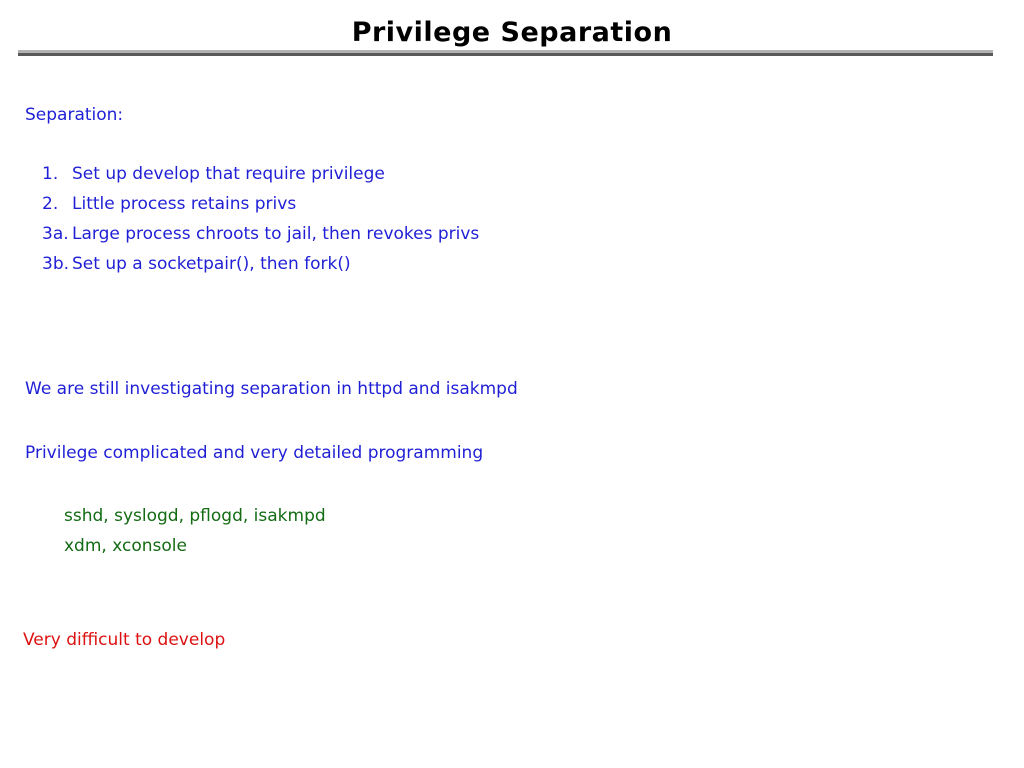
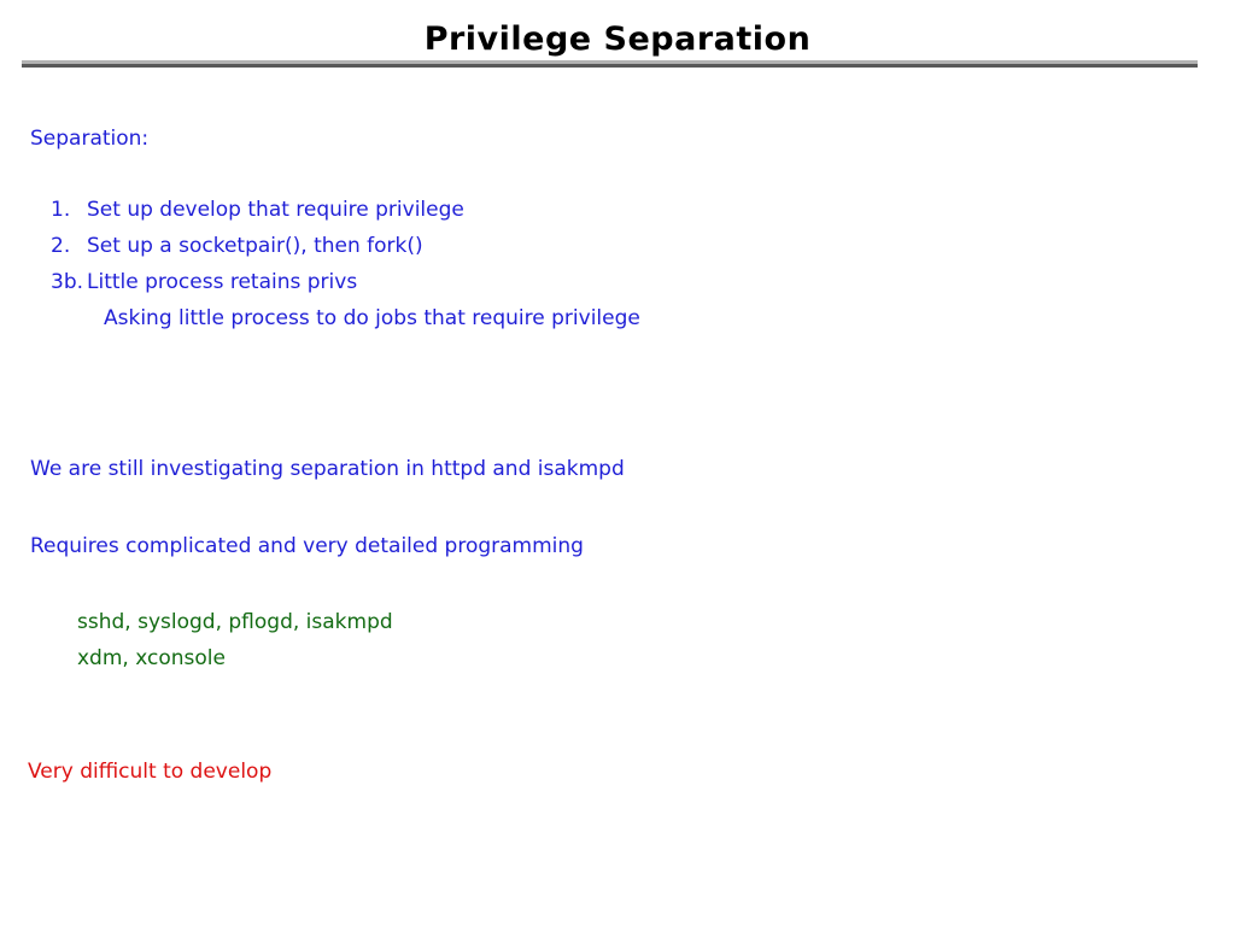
  Privilege Separation
  Separation:
  1. Set up develop that require privilege
- 2. Little process retains privs
+ 2. Set up a socketpair(), then fork()
- 3a. Large process chroots to jail, then revokes privs
- 3b. Set up a socketpair(), then fork()
+ 3b. Little process retains privs
+ Asking little process to do jobs that require privilege
  We are still investigating separation in httpd and isakmpd
- Privilege complicated and very detailed programming
+ Requires complicated and very detailed programming
  sshd, syslogd, pflogd, isakmpd
  xdm, xconsole
  Very difficult to develop
